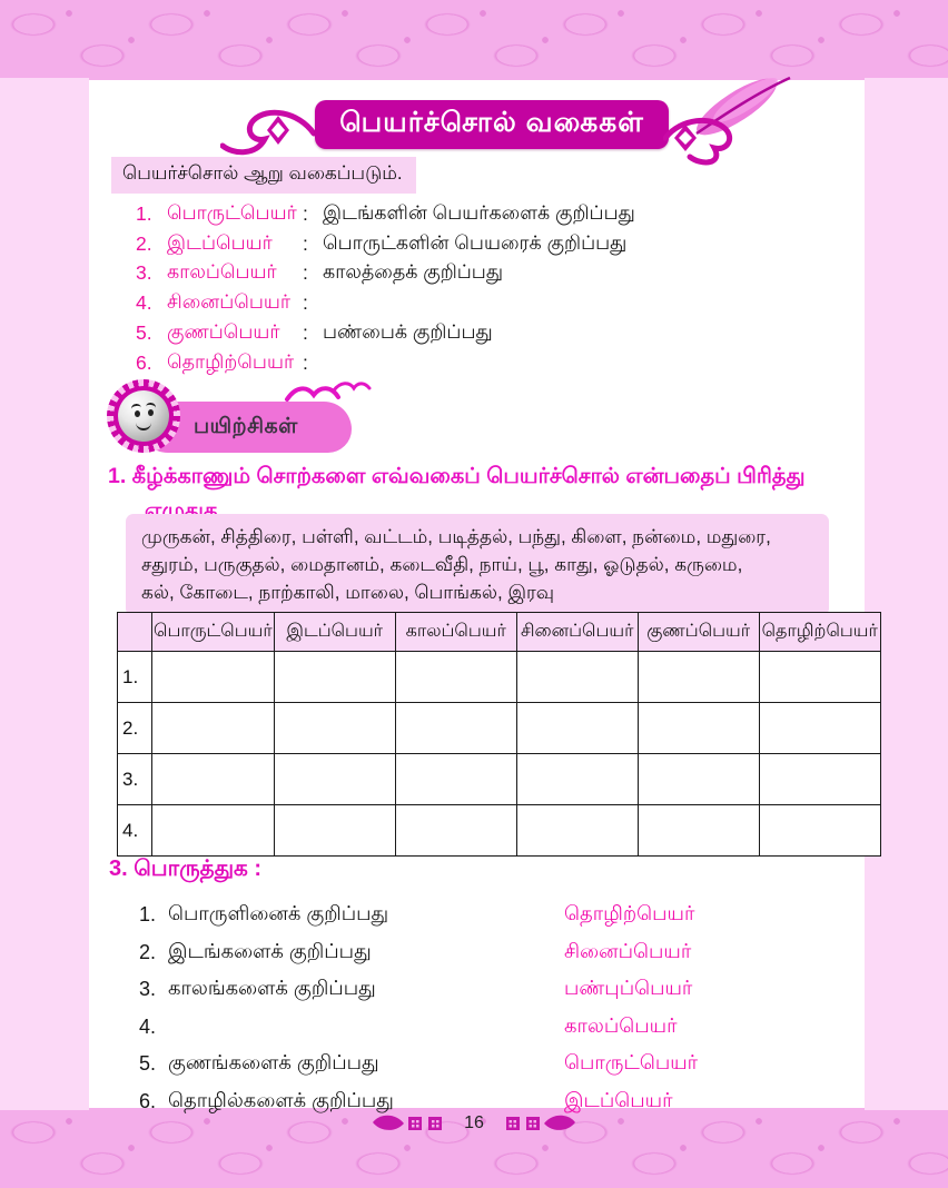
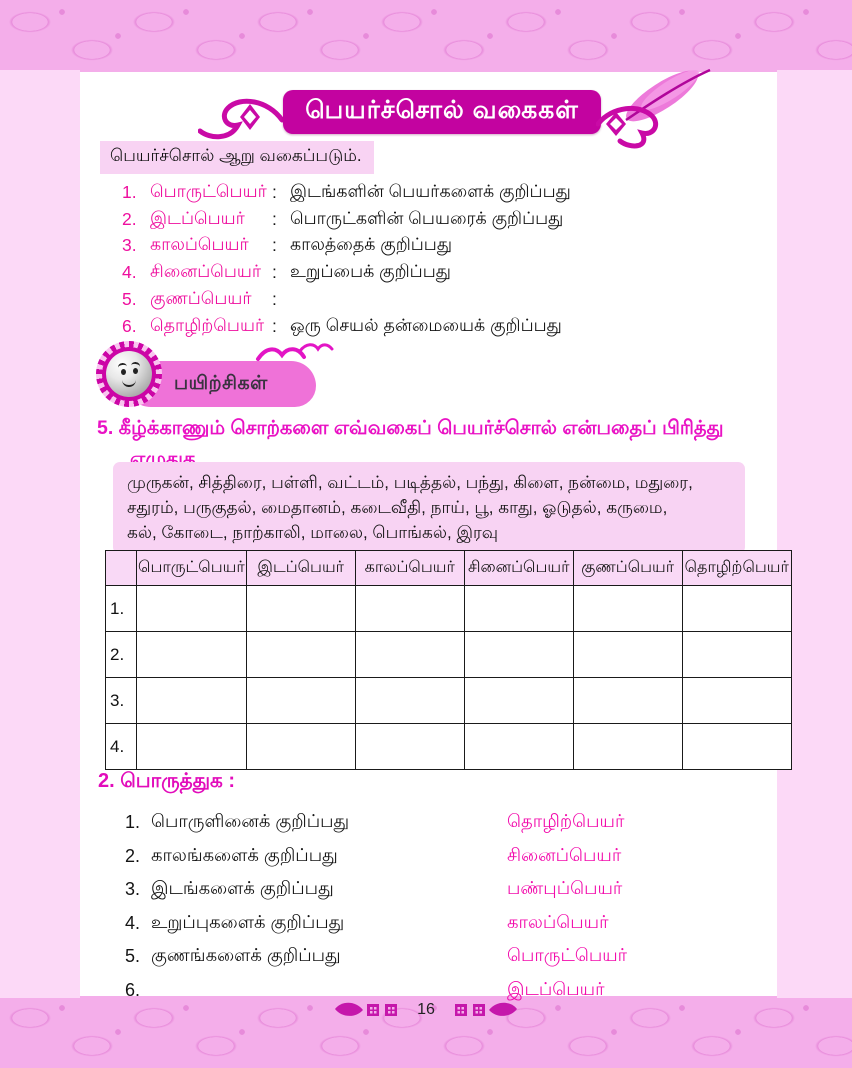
  பெயர்ச்சொல் வகைகள்
  பெயர்ச்சொல் ஆறு வகைப்படும்.
  1.
  பொருட்பெயர்
  :
  இடங்களின் பெயர்களைக் குறிப்பது
  2.
  இடப்பெயர்
  :
  பொருட்களின் பெயரைக் குறிப்பது
  3.
  காலப்பெயர்
  :
  காலத்தைக் குறிப்பது
  4.
  சினைப்பெயர்
  :
+ உறுப்பைக் குறிப்பது
  5.
  குணப்பெயர்
  :
- பண்பைக் குறிப்பது
  6.
  தொழிற்பெயர்
  :
+ ஒரு செயல் தன்மையைக் குறிப்பது
  பயிற்சிகள்
- 1. கீழ்க்காணும் சொற்களை எவ்வகைப் பெயர்ச்சொல் என்பதைப் பிரித்து
+ 5. கீழ்க்காணும் சொற்களை எவ்வகைப் பெயர்ச்சொல் என்பதைப் பிரித்து
  எழுதுக.
  முருகன், சித்திரை, பள்ளி, வட்டம், படித்தல், பந்து, கிளை, நன்மை, மதுரை,
  சதுரம், பருகுதல், மைதானம், கடைவீதி, நாய், பூ, காது, ஓடுதல், கருமை,
  கல், கோடை, நாற்காலி, மாலை, பொங்கல், இரவு
  	பொருட்பெயர்	இடப்பெயர்	காலப்பெயர்	சினைப்பெயர்	குணப்பெயர்	தொழிற்பெயர்
  1.
  2.
  3.
  4.
- 3. பொருத்துக :
+ 2. பொருத்துக :
  1.
  பொருளினைக் குறிப்பது
  தொழிற்பெயர்
  2.
- இடங்களைக் குறிப்பது
+ காலங்களைக் குறிப்பது
  சினைப்பெயர்
  3.
- காலங்களைக் குறிப்பது
+ இடங்களைக் குறிப்பது
  பண்புப்பெயர்
  4.
+ உறுப்புகளைக் குறிப்பது
  காலப்பெயர்
  5.
  குணங்களைக் குறிப்பது
  பொருட்பெயர்
  6.
- தொழில்களைக் குறிப்பது
  இடப்பெயர்
  16
